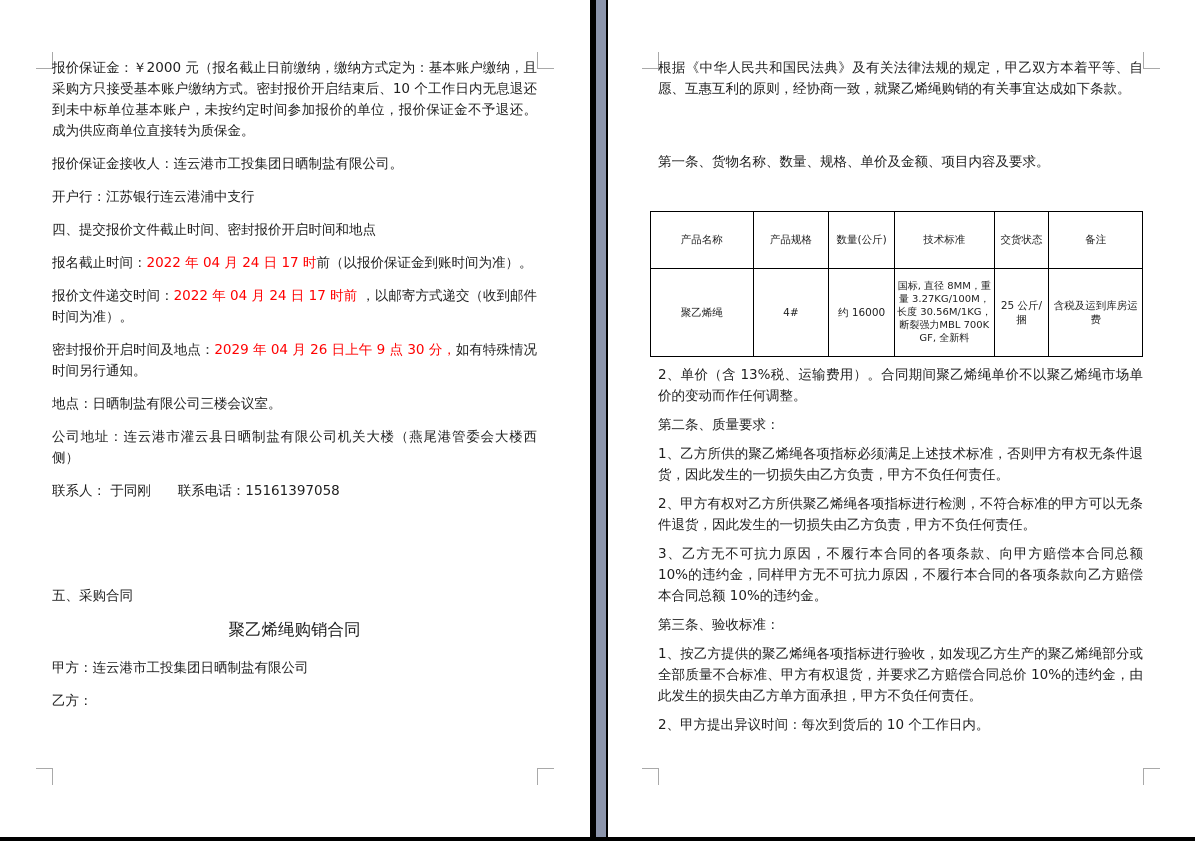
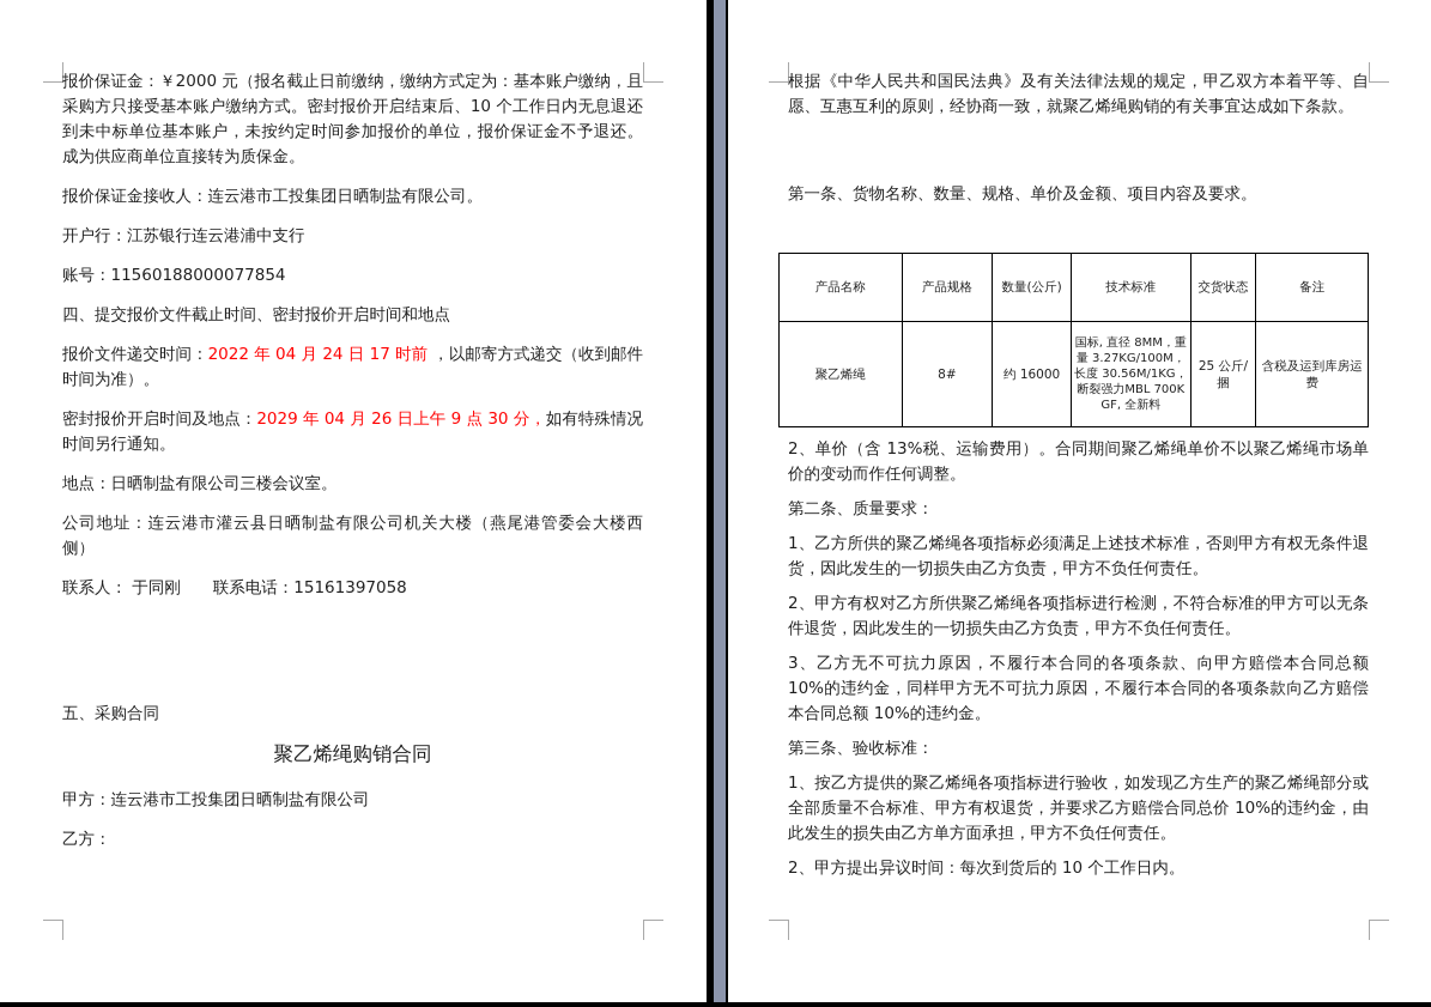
  报价保证金：￥2000 元（报名截止日前缴纳，缴纳方式定为：基本账户缴纳，且采购方只接受基本账户缴纳方式。密封报价开启结束后、10 个工作日内无息退还到未中标单位基本账户，未按约定时间参加报价的单位，报价保证金不予退还。成为供应商单位直接转为质保金。
  报价保证金接收人：连云港市工投集团日晒制盐有限公司。
  开户行：江苏银行连云港浦中支行
+ 账号：11560188000077854
  四、提交报价文件截止时间、密封报价开启时间和地点
- 报名截止时间：2022 年 04 月 24 日 17 时前（以报价保证金到账时间为准）。
  报价文件递交时间：2022 年 04 月 24 日 17 时前 ，以邮寄方式递交（收到邮件时间为准）。
  密封报价开启时间及地点：2029 年 04 月 26 日上午 9 点 30 分，如有特殊情况时间另行通知。
  地点：日晒制盐有限公司三楼会议室。
  公司地址：连云港市灌云县日晒制盐有限公司机关大楼（燕尾港管委会大楼西侧）
  联系人： 于同刚 联系电话：15161397058
  五、采购合同
  聚乙烯绳购销合同
  甲方：连云港市工投集团日晒制盐有限公司
  乙方：
  根据《中华人民共和国民法典》及有关法律法规的规定，甲乙双方本着平等、自愿、互惠互利的原则，经协商一致，就聚乙烯绳购销的有关事宜达成如下条款。
  第一条、货物名称、数量、规格、单价及金额、项目内容及要求。
  产品名称	产品规格	数量(公斤)	技术标准	交货状态	备注
- 聚乙烯绳	4#	约 16000	国标, 直径 8MM，重量 3.27KG/100M，长度 30.56M/1KG，断裂强力MBL 700KGF, 全新料	25 公斤/捆	含税及运到库房运费
+ 聚乙烯绳	8#	约 16000	国标, 直径 8MM，重量 3.27KG/100M，长度 30.56M/1KG，断裂强力MBL 700KGF, 全新料	25 公斤/捆	含税及运到库房运费
  2、单价（含 13%税、运输费用）。合同期间聚乙烯绳单价不以聚乙烯绳市场单价的变动而作任何调整。
  第二条、质量要求：
  1、乙方所供的聚乙烯绳各项指标必须满足上述技术标准，否则甲方有权无条件退货，因此发生的一切损失由乙方负责，甲方不负任何责任。
  2、甲方有权对乙方所供聚乙烯绳各项指标进行检测，不符合标准的甲方可以无条件退货，因此发生的一切损失由乙方负责，甲方不负任何责任。
  3、乙方无不可抗力原因，不履行本合同的各项条款、向甲方赔偿本合同总额 10%的违约金，同样甲方无不可抗力原因，不履行本合同的各项条款向乙方赔偿本合同总额 10%的违约金。
  第三条、验收标准：
  1、按乙方提供的聚乙烯绳各项指标进行验收，如发现乙方生产的聚乙烯绳部分或全部质量不合标准、甲方有权退货，并要求乙方赔偿合同总价 10%的违约金，由此发生的损失由乙方单方面承担，甲方不负任何责任。
  2、甲方提出异议时间：每次到货后的 10 个工作日内。
